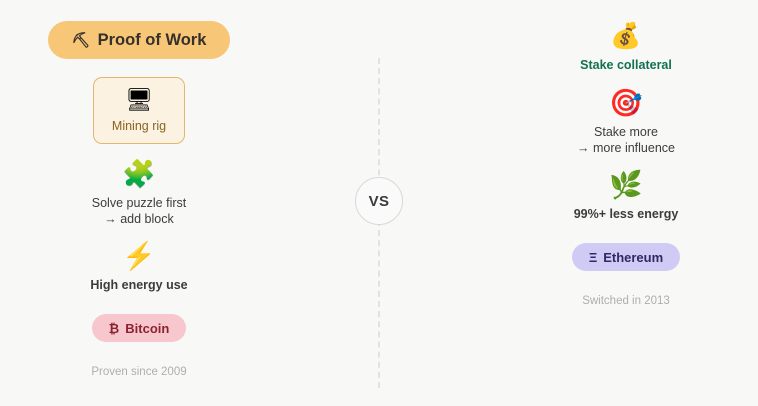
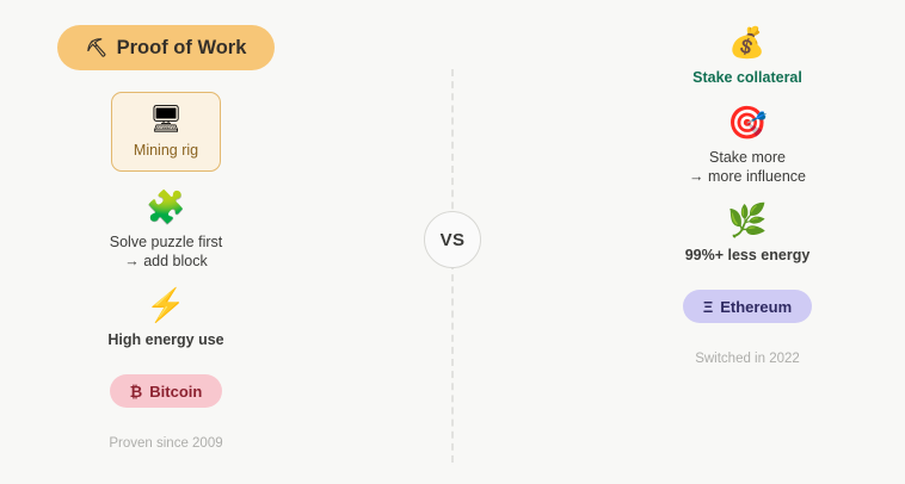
  VS
  ⛏
  Proof of Work
  🖥
  Mining rig
  🧩
  Solve puzzle first
  → add block
  ⚡
  High energy use
  ₿
  Bitcoin
  Proven since 2009
  💰
  Stake collateral
  🎯
  Stake more
  → more influence
  🌿
  99%+ less energy
  Ξ
  Ethereum
- Switched in 2013
+ Switched in 2022
